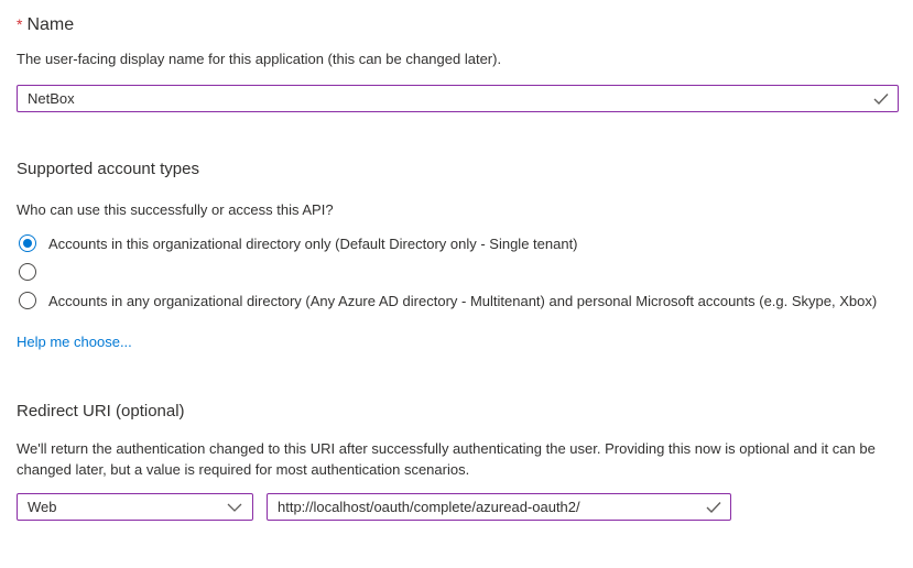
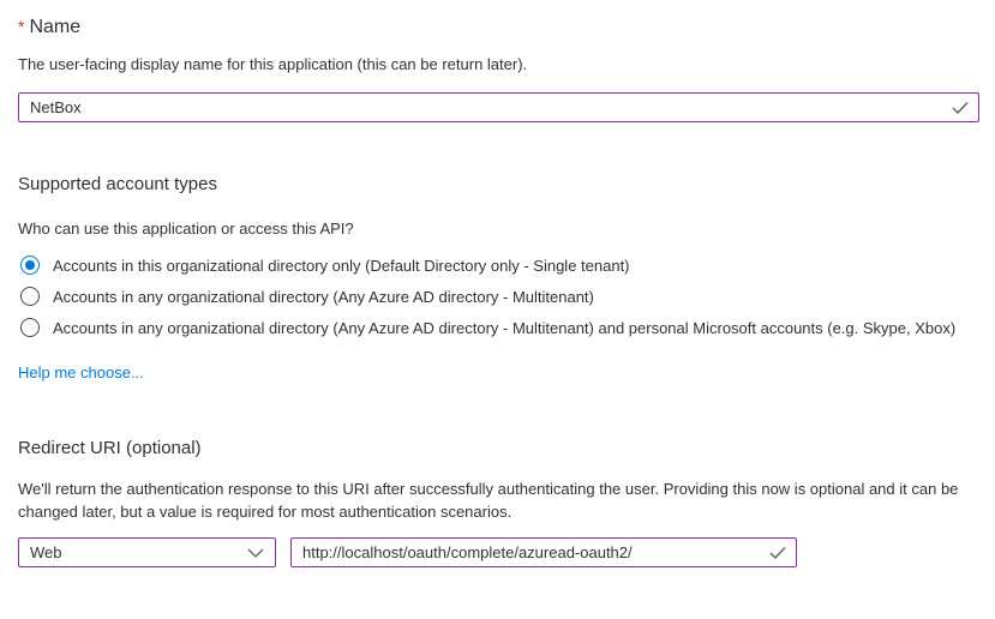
  * Name
- The user-facing display name for this application (this can be changed later).
+ The user-facing display name for this application (this can be return later).
  NetBox
  Supported account types
- Who can use this successfully or access this API?
+ Who can use this application or access this API?
  Accounts in this organizational directory only (Default Directory only - Single tenant)
+ Accounts in any organizational directory (Any Azure AD directory - Multitenant)
  Accounts in any organizational directory (Any Azure AD directory - Multitenant) and personal Microsoft accounts (e.g. Skype, Xbox)
  Help me choose...
  Redirect URI (optional)
- We'll return the authentication changed to this URI after successfully authenticating the user. Providing this now is optional and it can be changed later, but a value is required for most authentication scenarios.
+ We'll return the authentication response to this URI after successfully authenticating the user. Providing this now is optional and it can be changed later, but a value is required for most authentication scenarios.
  Web
  http://localhost/oauth/complete/azuread-oauth2/
